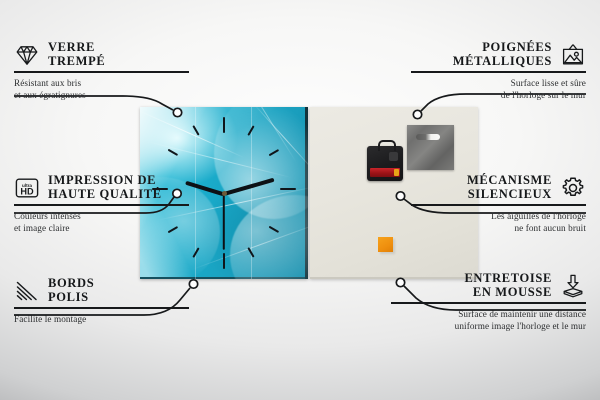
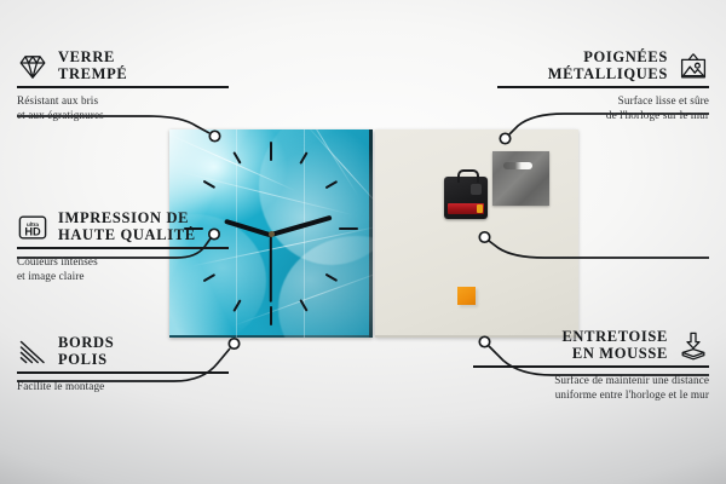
  VERRE
  TREMPÉ
  Résistant aux bris
  et aux égratignures
  HD
  IMPRESSION DE
  HAUTE QUALITÉ
  Couleurs intenses
  et image claire
  BORDS
  POLIS
  Facilite le montage
  POIGNÉES
  MÉTALLIQUES
  Surface lisse et sûre
  de l'horloge sur le mur
- MÉCANISME
- SILENCIEUX
- Les aiguilles de l'horloge
- ne font aucun bruit
  ENTRETOISE
  EN MOUSSE
  Surface de maintenir une distance
- uniforme image l'horloge et le mur
+ uniforme entre l'horloge et le mur
